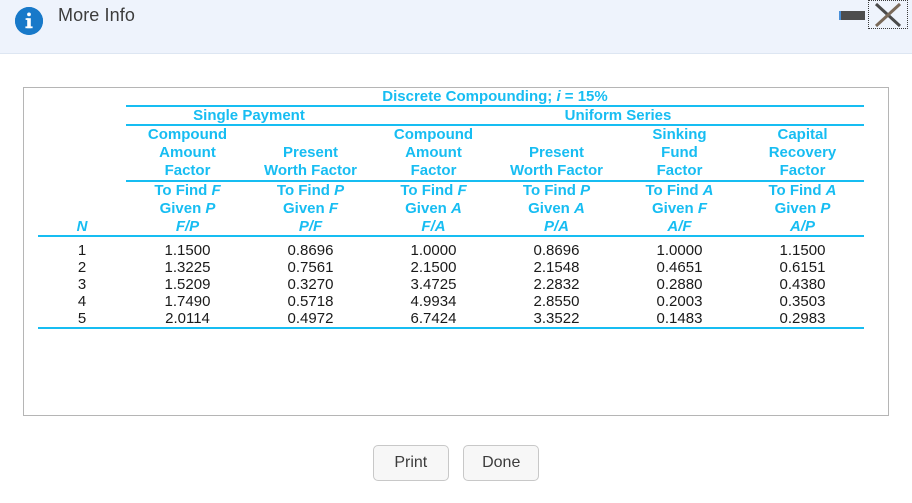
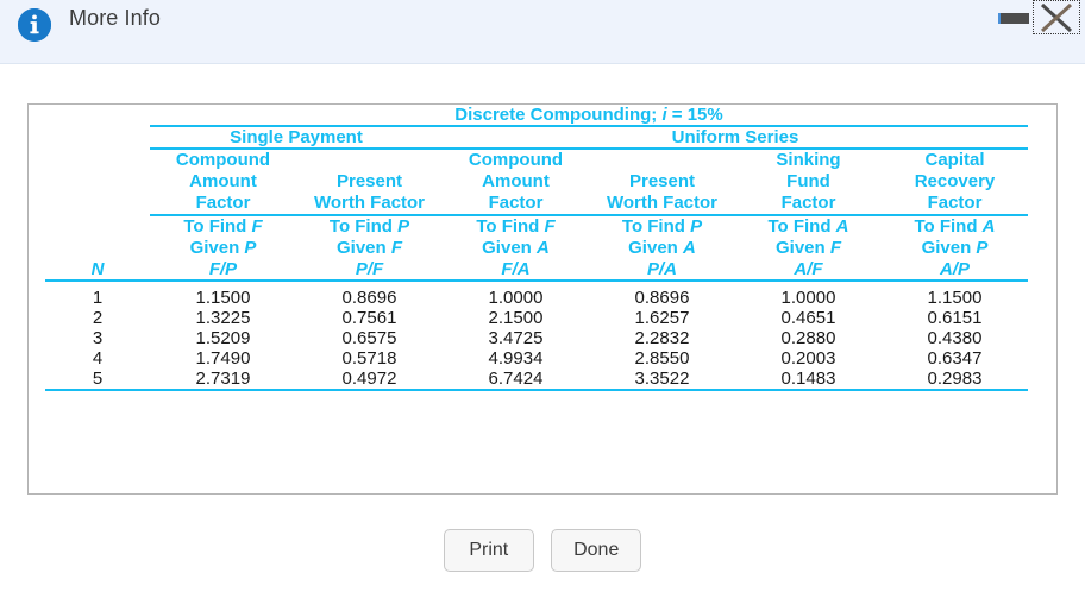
  More Info
  	Discrete Compounding; i = 15%
  	Single Payment	Uniform Series
  	Compound Amount Factor	Present Worth Factor	Compound Amount Factor	Present Worth Factor	Sinking Fund Factor	Capital Recovery Factor
  	To Find F Given P	To Find P Given F	To Find F Given A	To Find P Given A	To Find A Given F	To Find A Given P
  N	F/P	P/F	F/A	P/A	A/F	A/P
  1	1.1500	0.8696	1.0000	0.8696	1.0000	1.1500
- 2	1.3225	0.7561	2.1500	2.1548	0.4651	0.6151
+ 2	1.3225	0.7561	2.1500	1.6257	0.4651	0.6151
- 3	1.5209	0.3270	3.4725	2.2832	0.2880	0.4380
+ 3	1.5209	0.6575	3.4725	2.2832	0.2880	0.4380
- 4	1.7490	0.5718	4.9934	2.8550	0.2003	0.3503
+ 4	1.7490	0.5718	4.9934	2.8550	0.2003	0.6347
- 5	2.0114	0.4972	6.7424	3.3522	0.1483	0.2983
+ 5	2.7319	0.4972	6.7424	3.3522	0.1483	0.2983
  Print Done
